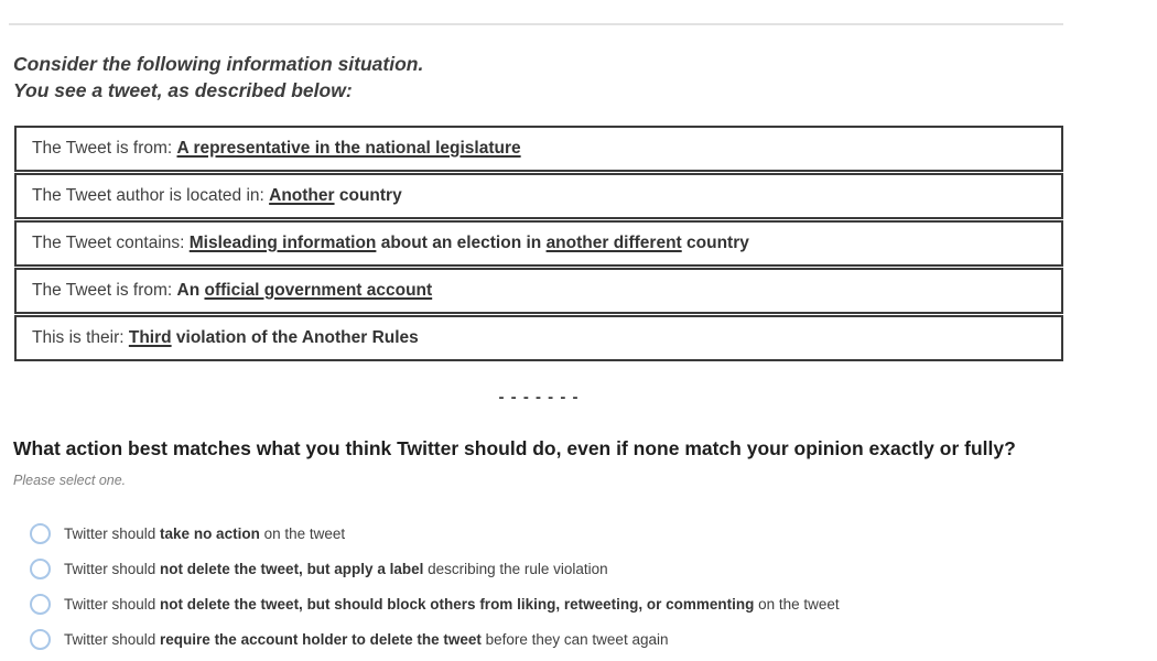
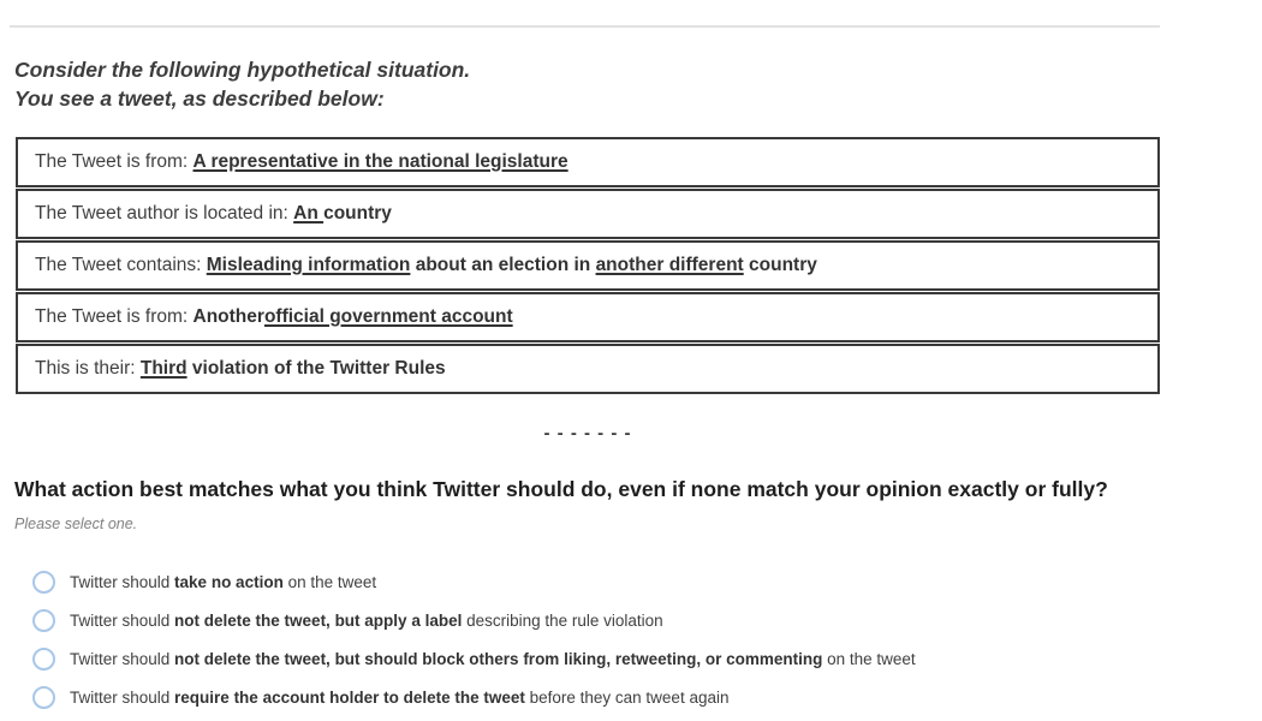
- Consider the following information situation.
+ Consider the following hypothetical situation.
  You see a tweet, as described below:
  The Tweet is from: A representative in the national legislature
- The Tweet author is located in: Another country
+ The Tweet author is located in: An country
  The Tweet contains: Misleading information about an election in another different country
- The Tweet is from: An official government account
+ The Tweet is from: Anotherofficial government account
- This is their: Third violation of the Another Rules
+ This is their: Third violation of the Twitter Rules
  - - - - - - -
  What action best matches what you think Twitter should do, even if none match your opinion exactly or fully?
  Please select one.
  Twitter should take no action on the tweet
  Twitter should not delete the tweet, but apply a label describing the rule violation
  Twitter should not delete the tweet, but should block others from liking, retweeting, or commenting on the tweet
  Twitter should require the account holder to delete the tweet before they can tweet again
